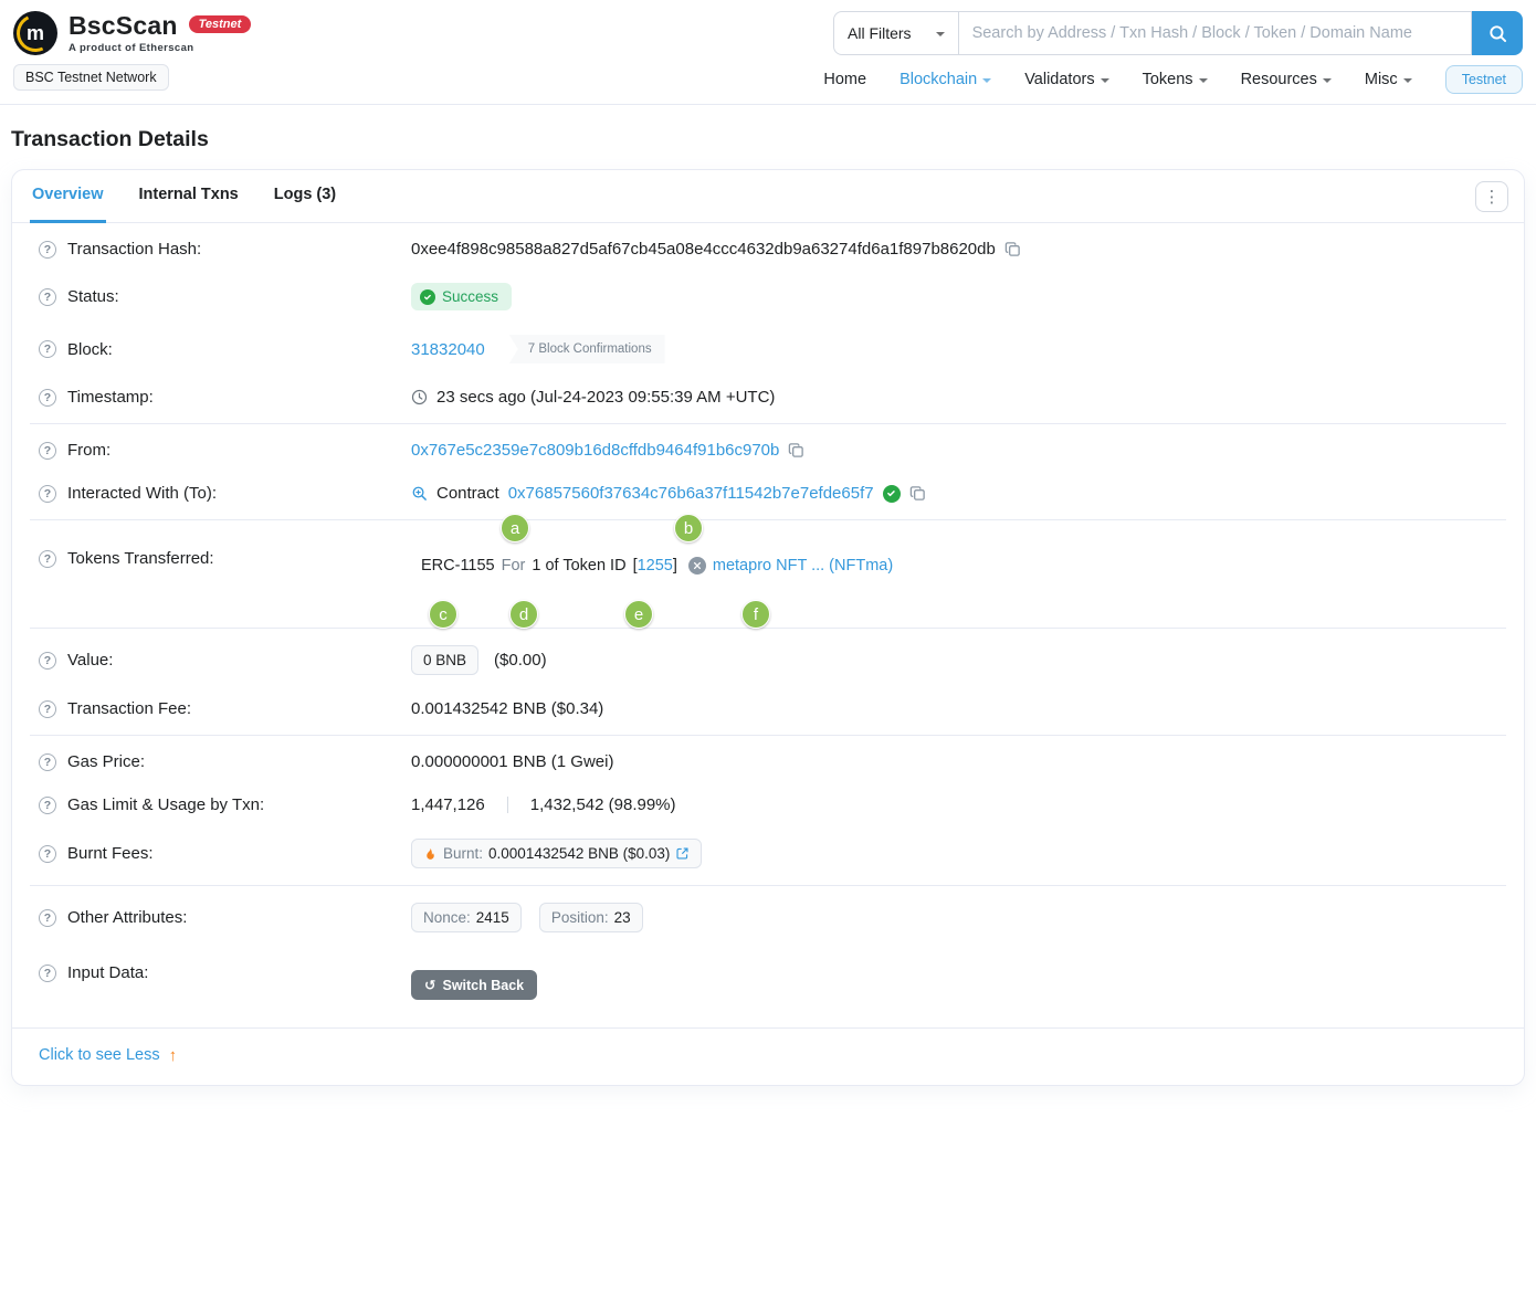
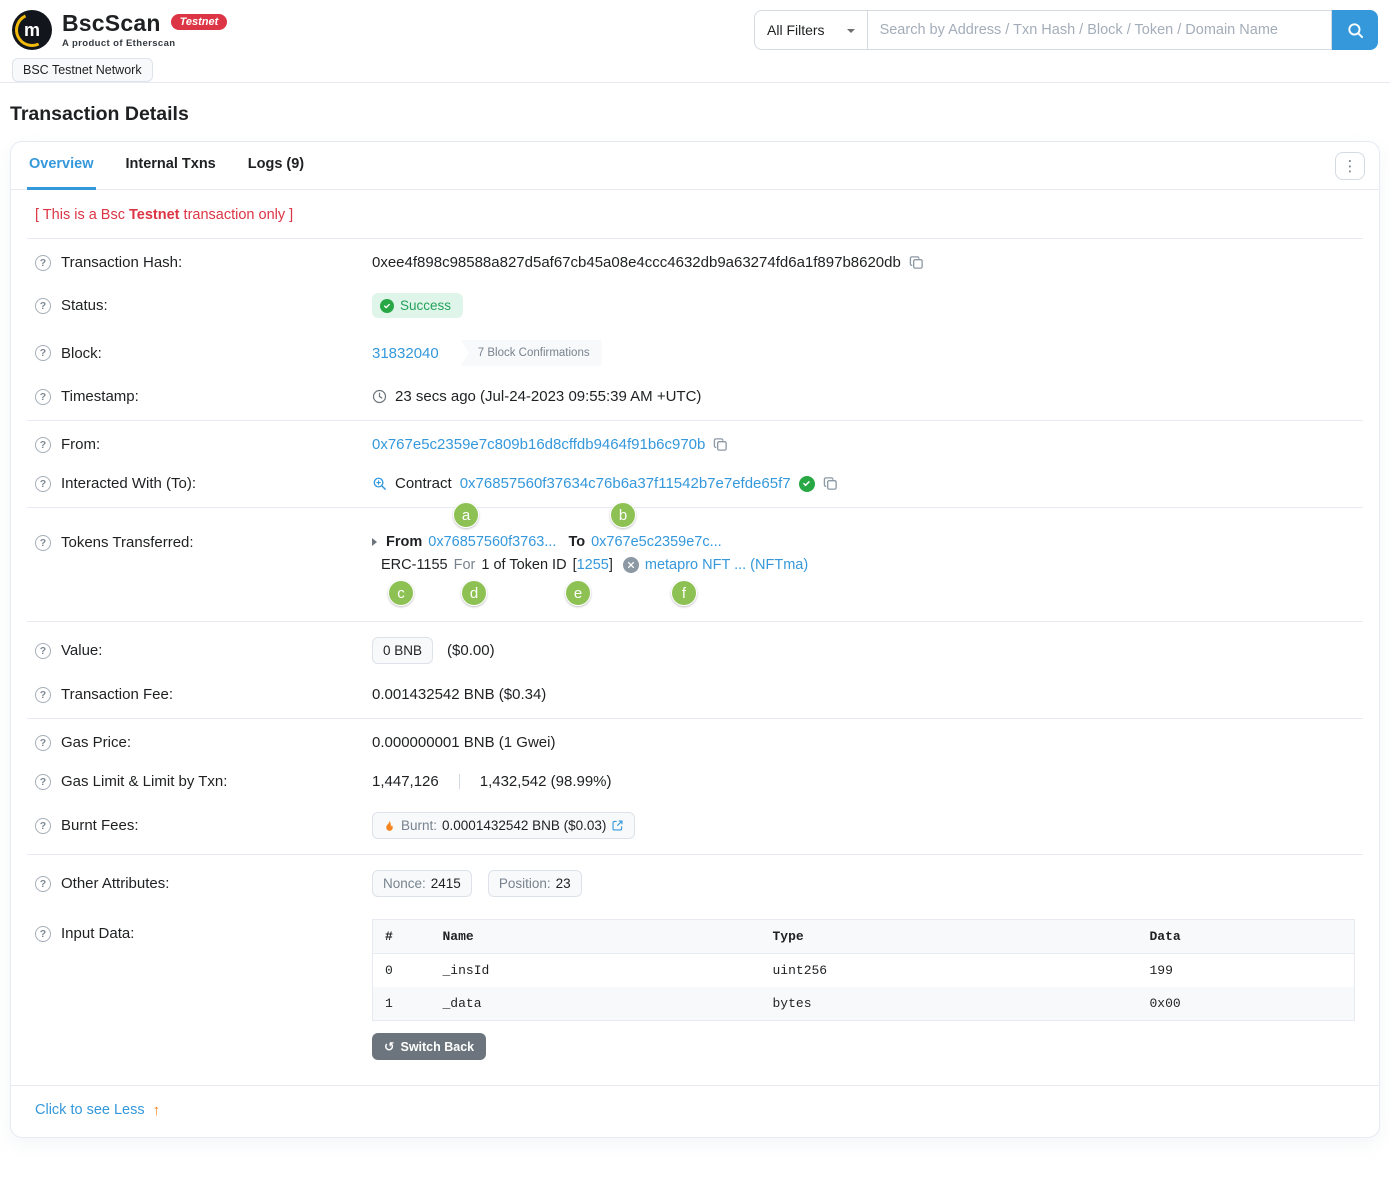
  m
  BscScan Testnet
  A product of Etherscan
  BSC Testnet Network
  All Filters
  Search by Address / Txn Hash / Block / Token / Domain Name
- Home
- Blockchain
- Validators
- Tokens
- Resources
- Misc
- Testnet
  Transaction Details
  Overview
  Internal Txns
- Logs (3)
+ Logs (9)
  ⋮
+ [ This is a Bsc Testnet transaction only ]
  ?
  Transaction Hash:
  0xee4f898c98588a827d5af67cb45a08e4ccc4632db9a63274fd6a1f897b8620db
  ?
  Status:
  Success
  ?
  Block:
  31832040
  7 Block Confirmations
  ?
  Timestamp:
  23 secs ago (Jul-24-2023 09:55:39 AM +UTC)
  ?
  From:
  0x767e5c2359e7c809b16d8cffdb9464f91b6c970b
  ?
  Interacted With (To):
  Contract
  0x76857560f37634c76b6a37f11542b7e7efde65f7
  ?
  Tokens Transferred:
+ From
+ 0x76857560f3763...
+ To
+ 0x767e5c2359e7c...
  ERC-1155
  For
  1 of Token ID
  [
  1255
  ]
  metapro NFT ... (NFTma)
  a
  b
  c
  d
  e
  f
  ?
  Value:
  0 BNB
  ($0.00)
  ?
  Transaction Fee:
  0.001432542 BNB ($0.34)
  ?
  Gas Price:
  0.000000001 BNB (1 Gwei)
  ?
- Gas Limit & Usage by Txn:
+ Gas Limit & Limit by Txn:
  1,447,126
  1,432,542 (98.99%)
  ?
  Burnt Fees:
  Burnt:
  0.0001432542 BNB ($0.03)
  ?
  Other Attributes:
  Nonce:
  2415
  Position:
  23
  ?
  Input Data:
+ #	Name	Type	Data
+ 0	_insId	uint256	199
+ 1	_data	bytes	0x00
  ↺
  Switch Back
  Click to see Less
  ↑
